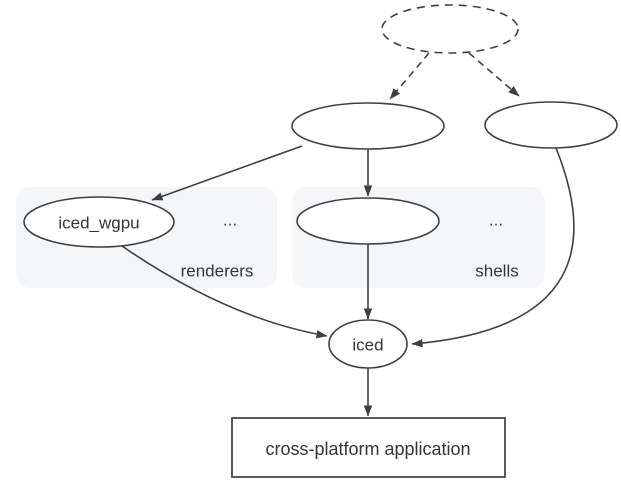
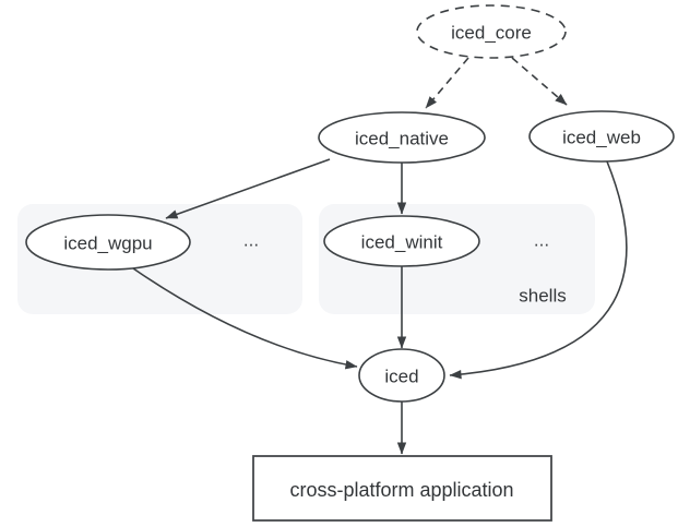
+ iced_core
+ iced_native
+ iced_web
  iced_wgpu
+ iced_winit
  iced
  cross-platform application
  ...
  ...
- renderers
  shells
